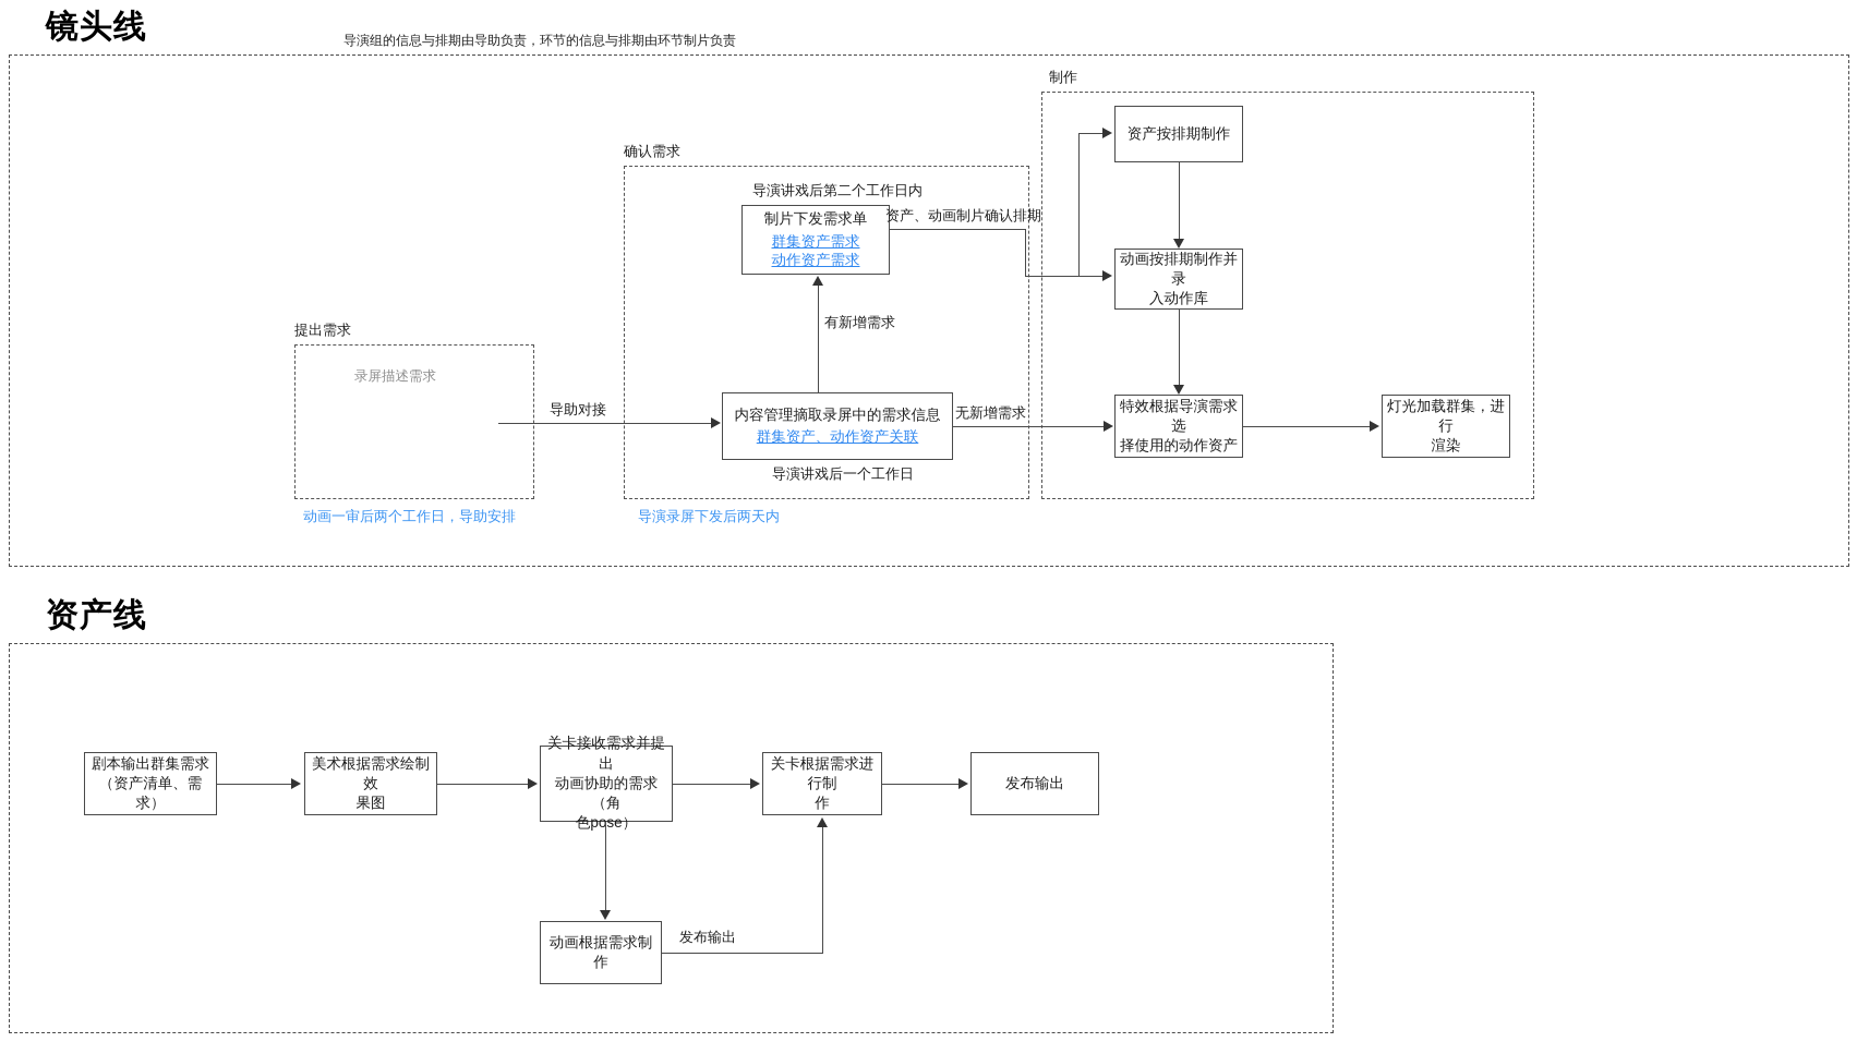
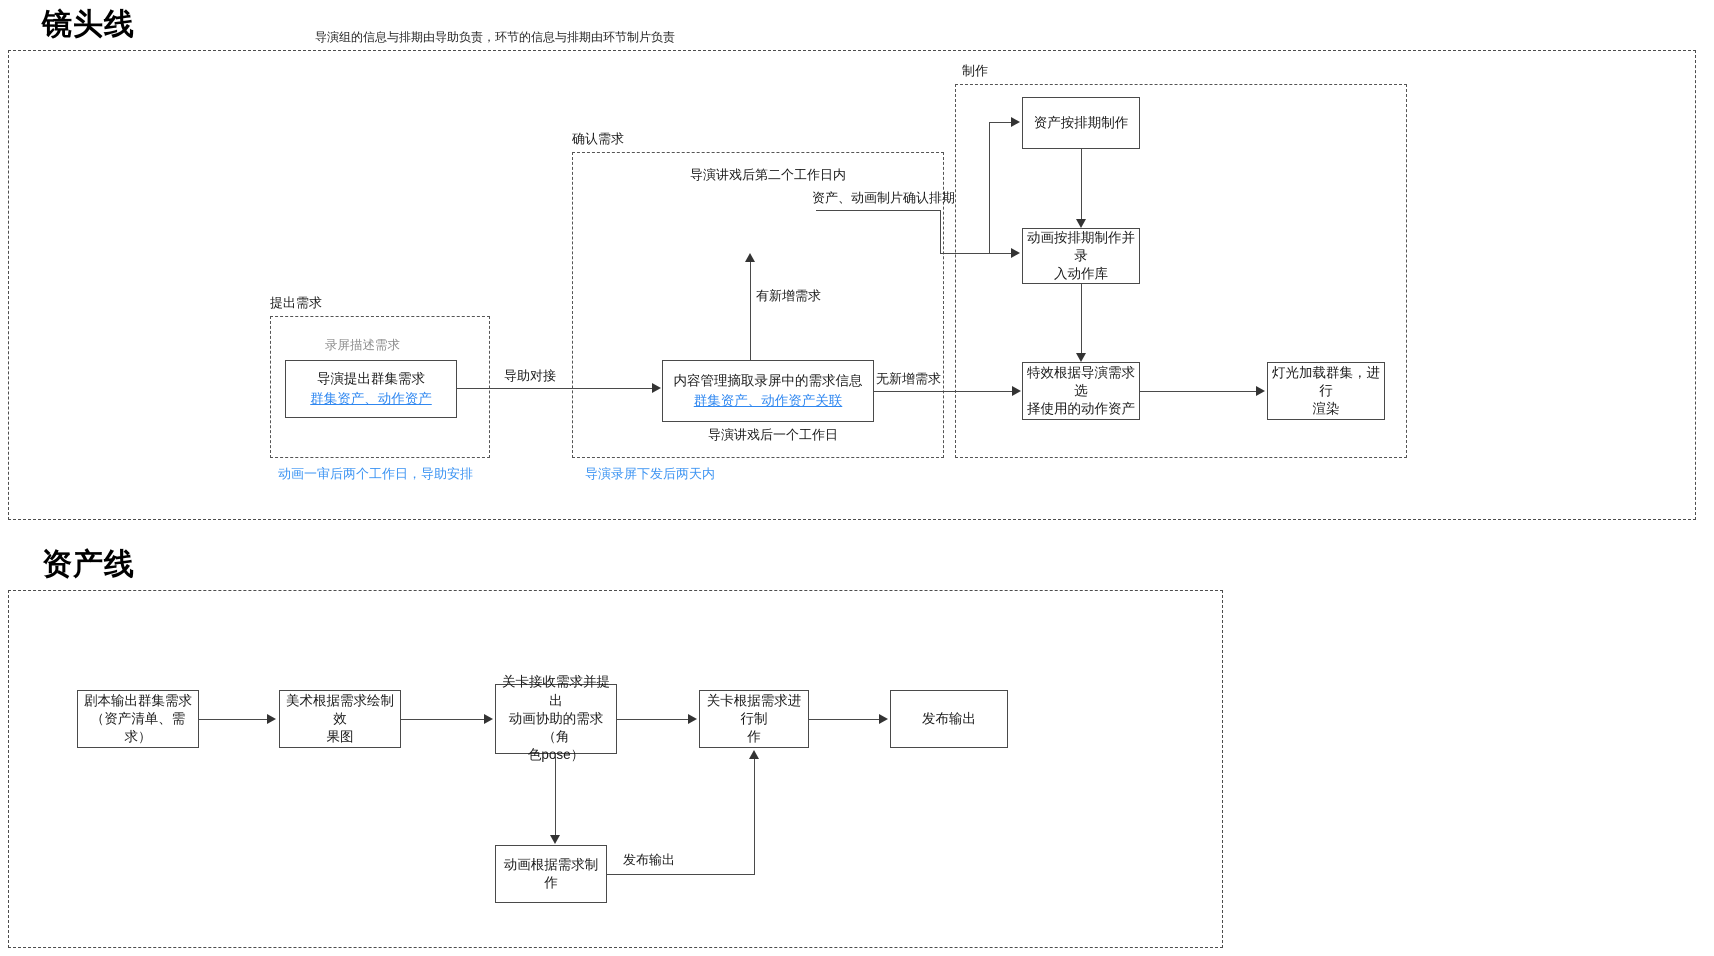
  镜头线
  导演组的信息与排期由导助负责，环节的信息与排期由环节制片负责
  提出需求
  录屏描述需求
+ 导演提出群集需求
+ 群集资产、动作资产
  动画一审后两个工作日，导助安排
  确认需求
  导演讲戏后第二个工作日内
- 制片下发需求单
- 群集资产需求
- 动作资产需求
  内容管理摘取录屏中的需求信息
  群集资产、动作资产关联
  导演讲戏后一个工作日
  导演录屏下发后两天内
  制作
  资产按排期制作
  动画按排期制作并录
  入动作库
  特效根据导演需求选
  择使用的动作资产
  灯光加载群集，进行
  渲染
  导助对接
  有新增需求
  资产、动画制片确认排期
  无新增需求
  资产线
  剧本输出群集需求
  （资产清单、需求）
  美术根据需求绘制效
  果图
  关卡接收需求并提出
  动画协助的需求（角
  色pose）
  关卡根据需求进行制
  作
  发布输出
  动画根据需求制作
  发布输出
